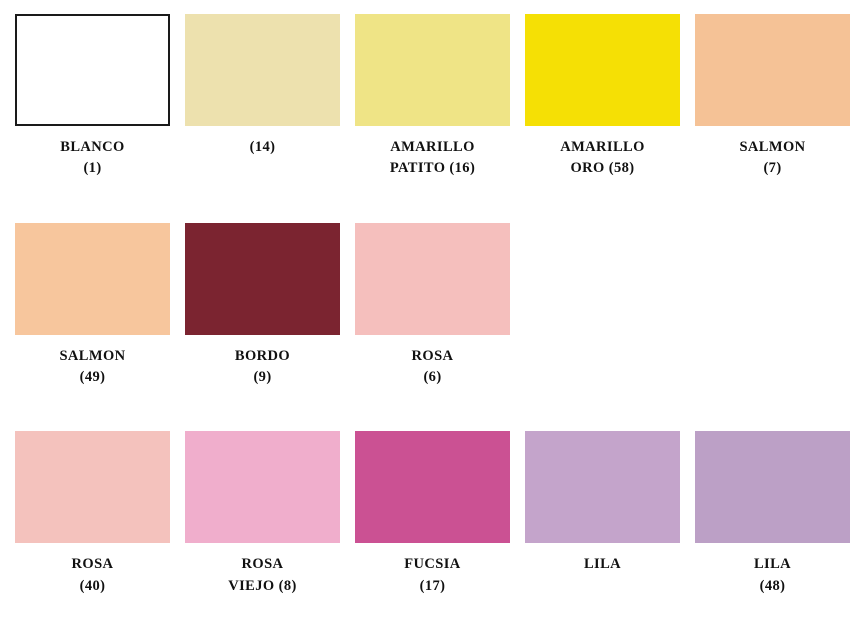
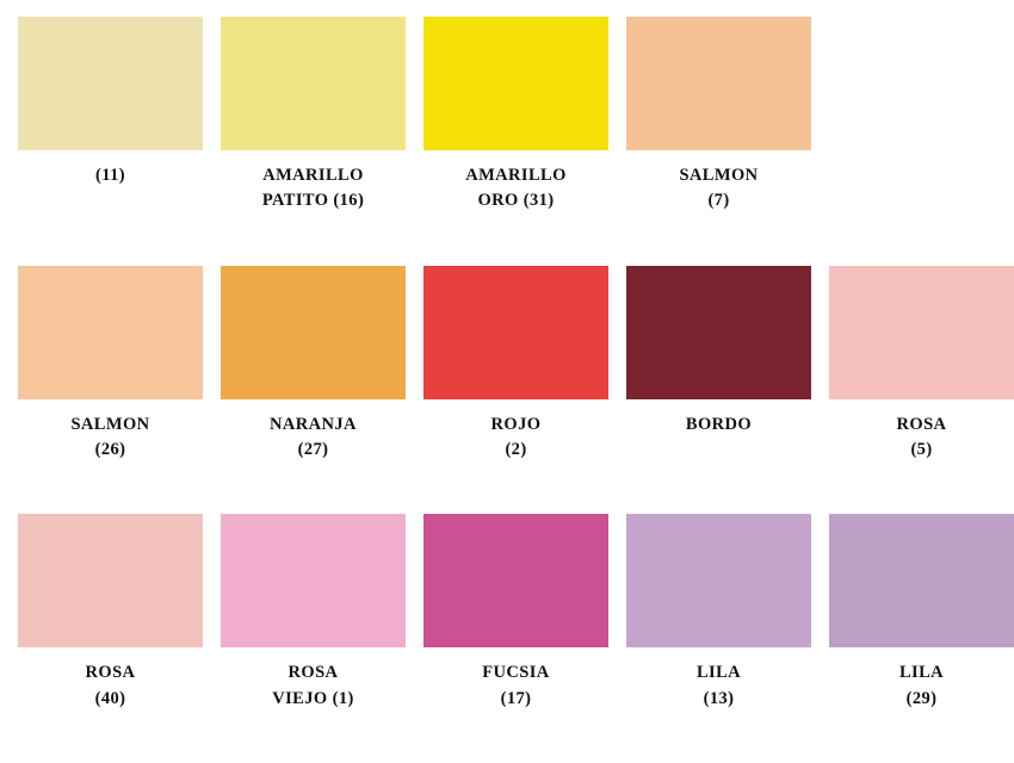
- BLANCO
- (1)
- (14)
+ (11)
  AMARILLO
  PATITO (16)
  AMARILLO
- ORO (58)
+ ORO (31)
  SALMON
  (7)
  SALMON
- (49)
+ (26)
+ NARANJA
+ (27)
+ ROJO
+ (2)
  BORDO
- (9)
  ROSA
- (6)
+ (5)
  ROSA
  (40)
  ROSA
- VIEJO (8)
+ VIEJO (1)
  FUCSIA
  (17)
  LILA
+ (13)
  LILA
- (48)
+ (29)
